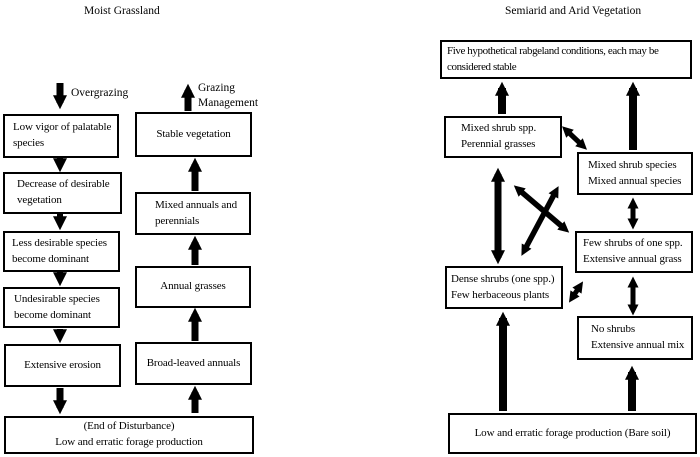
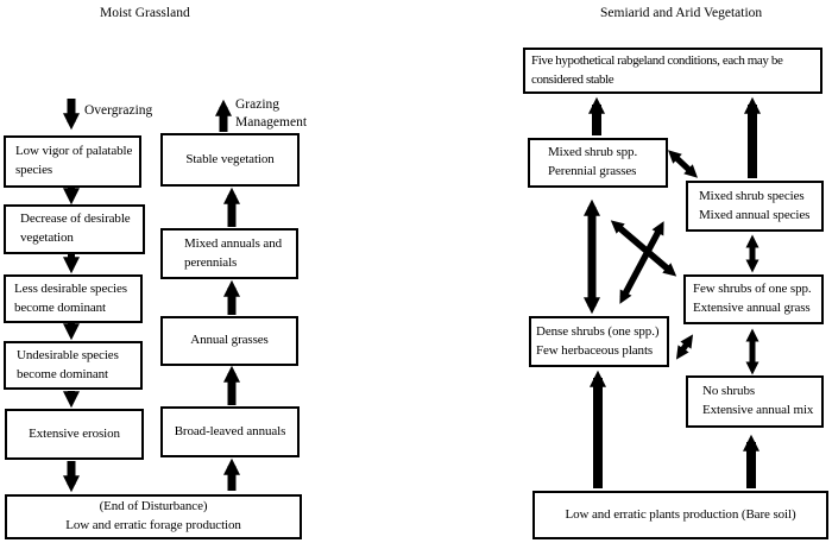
  Moist Grassland
  Semiarid and Arid Vegetation
  Overgrazing
  Grazing
  Management
  Low vigor of palatable
  species
  Decrease of desirable
  vegetation
  Less desirable species
  become dominant
  Undesirable species
  become dominant
  Extensive erosion
  (End of Disturbance)
  Low and erratic forage production
  Stable vegetation
  Mixed annuals and
  perennials
  Annual grasses
  Broad-leaved annuals
  Five hypothetical rabgeland conditions, each may be
  considered stable
  Mixed shrub spp.
  Perennial grasses
  Mixed shrub species
  Mixed annual species
  Few shrubs of one spp.
  Extensive annual grass
  Dense shrubs (one spp.)
  Few herbaceous plants
  No shrubs
  Extensive annual mix
- Low and erratic forage production (Bare soil)
+ Low and erratic plants production (Bare soil)
